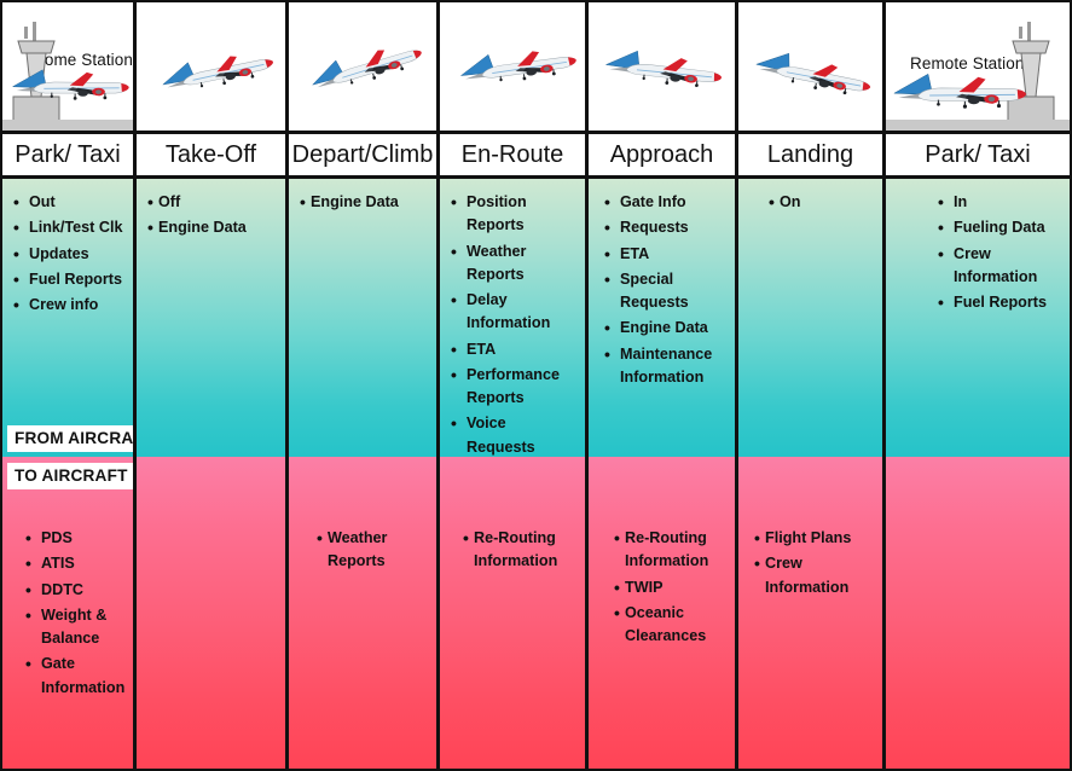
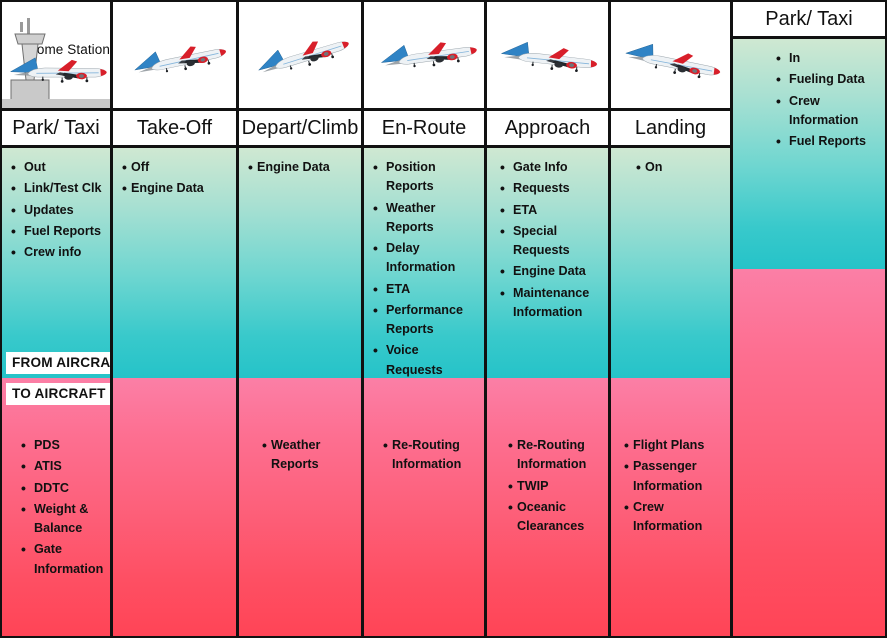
  ome Station
  Park/ Taxi
  Out
  Link/Test Clk
  Updates
  Fuel Reports
  Crew info
  FROM AIRCRA
  PDS
  ATIS
  DDTC
  Weight & Balance
  Gate Information
  TO AIRCRAFT
  Take-Off
  Off
  Engine Data
  Depart/Climb
  Engine Data
  Weather Reports
  En-Route
  Position Reports
  Weather Reports
  Delay Information
  ETA
  Performance Reports
  Voice Requests
  Re-Routing Information
  Approach
  Gate Info
  Requests
  ETA
  Special Requests
  Engine Data
  Maintenance Information
  Re-Routing Information
  TWIP
  Oceanic Clearances
  Landing
  On
  Flight Plans
+ Passenger Information
  Crew Information
- Remote Station
  Park/ Taxi
  In
  Fueling Data
  Crew Information
  Fuel Reports
